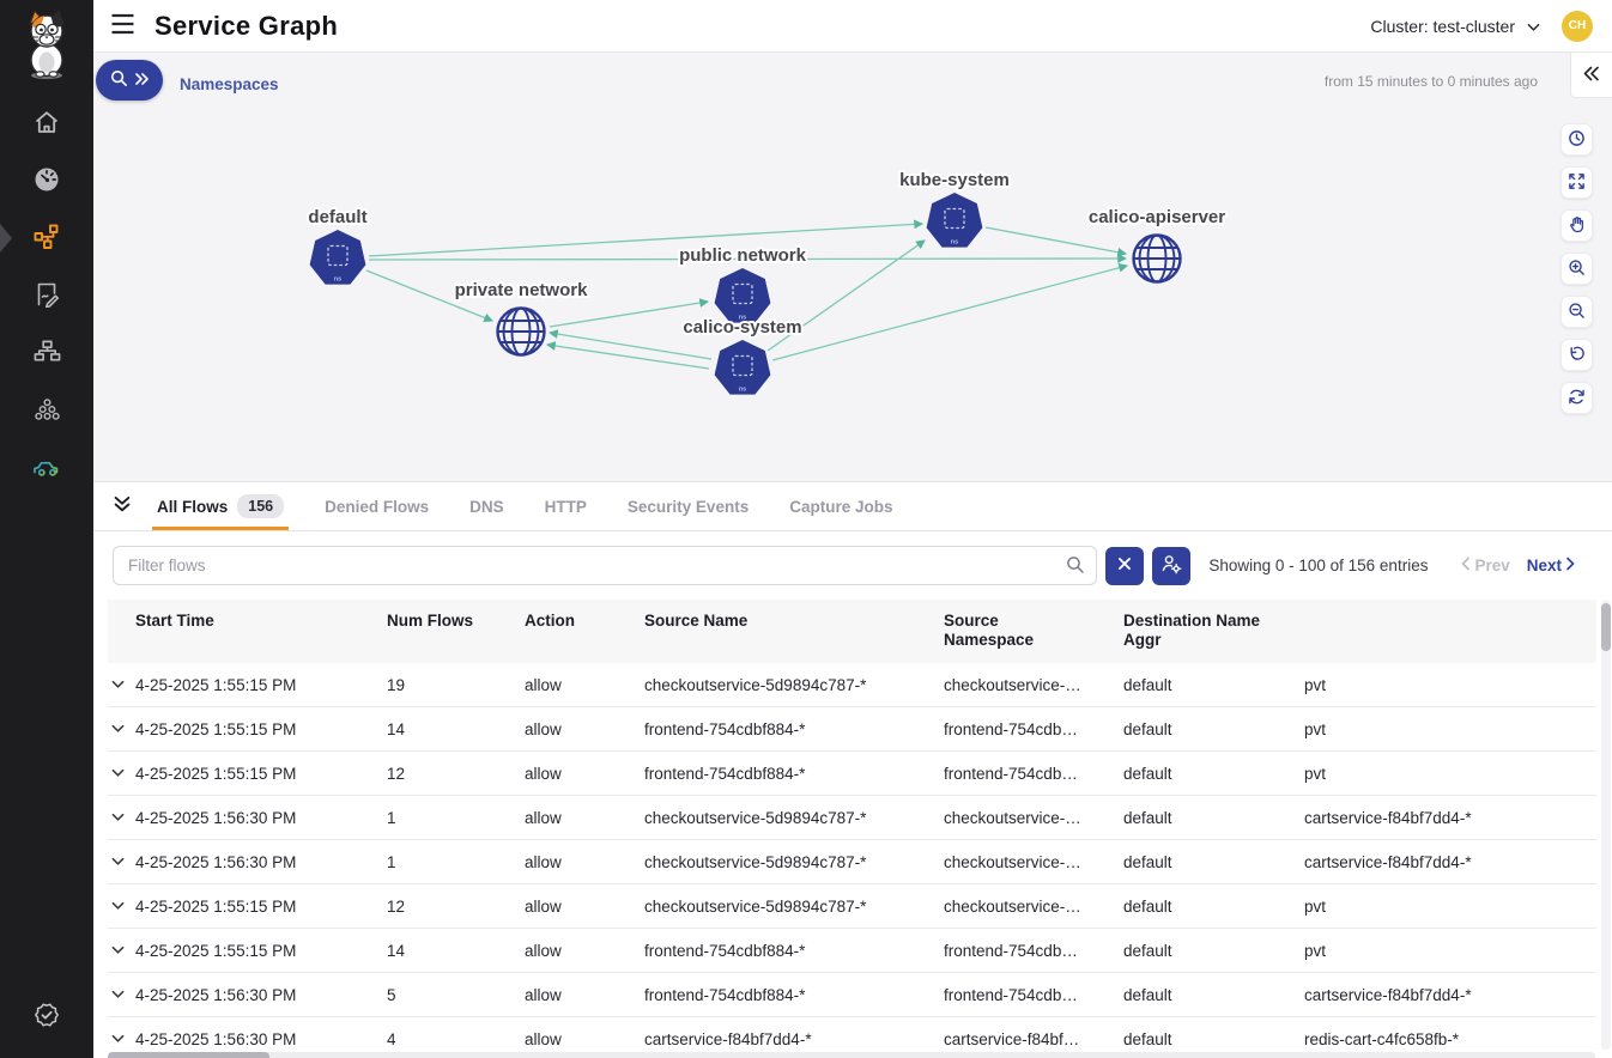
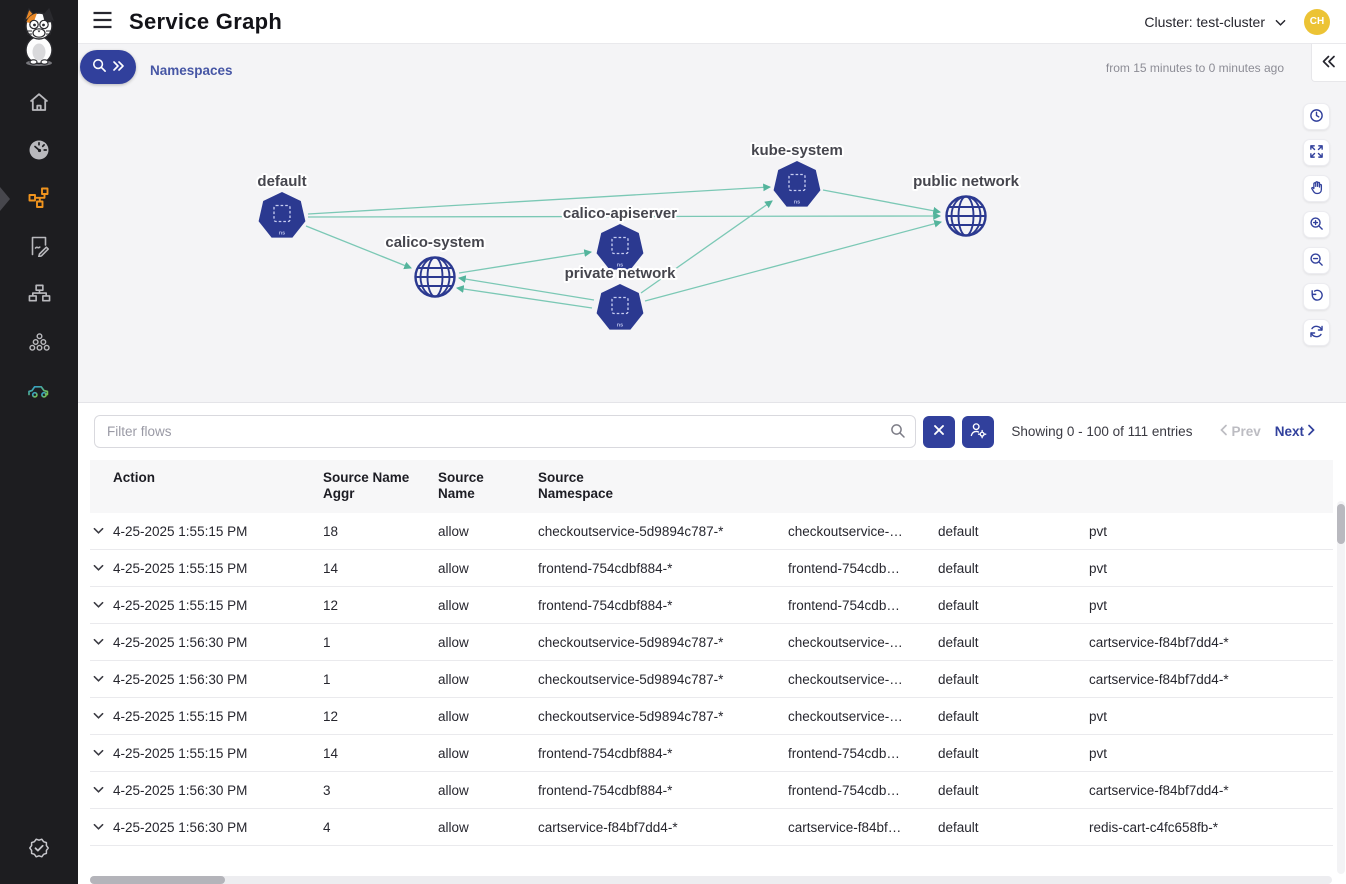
  Service Graph
  Cluster: test-cluster
  CH
  default
- private network
+ calico-system
- public network
+ calico-apiserver
- calico-system
+ private network
  kube-system
- calico-apiserver
+ public network
  Namespaces
  from 15 minutes to 0 minutes ago
- All Flows
- 156
- Denied Flows
- DNS
- HTTP
- Security Events
- Capture Jobs
  Filter flows
- Showing 0 - 100 of 156 entries
+ Showing 0 - 100 of 111 entries
  Prev
  Next
- Start Time
- Num Flows
  Action
+ Source Name Aggr
  Source Name
  Source Namespace
- Destination Name Aggr
  4-25-2025 1:55:15 PM
- 19
+ 18
  allow
  checkoutservice-5d9894c787-*
  checkoutservice-…
  default
  pvt
  4-25-2025 1:55:15 PM
  14
  allow
  frontend-754cdbf884-*
  frontend-754cdb…
  default
  pvt
  4-25-2025 1:55:15 PM
  12
  allow
  frontend-754cdbf884-*
  frontend-754cdb…
  default
  pvt
  4-25-2025 1:56:30 PM
  1
  allow
  checkoutservice-5d9894c787-*
  checkoutservice-…
  default
  cartservice-f84bf7dd4-*
  4-25-2025 1:56:30 PM
  1
  allow
  checkoutservice-5d9894c787-*
  checkoutservice-…
  default
  cartservice-f84bf7dd4-*
  4-25-2025 1:55:15 PM
  12
  allow
  checkoutservice-5d9894c787-*
  checkoutservice-…
  default
  pvt
  4-25-2025 1:55:15 PM
  14
  allow
  frontend-754cdbf884-*
  frontend-754cdb…
  default
  pvt
  4-25-2025 1:56:30 PM
- 5
+ 3
  allow
  frontend-754cdbf884-*
  frontend-754cdb…
  default
  cartservice-f84bf7dd4-*
  4-25-2025 1:56:30 PM
  4
  allow
  cartservice-f84bf7dd4-*
  cartservice-f84bf…
  default
  redis-cart-c4fc658fb-*
